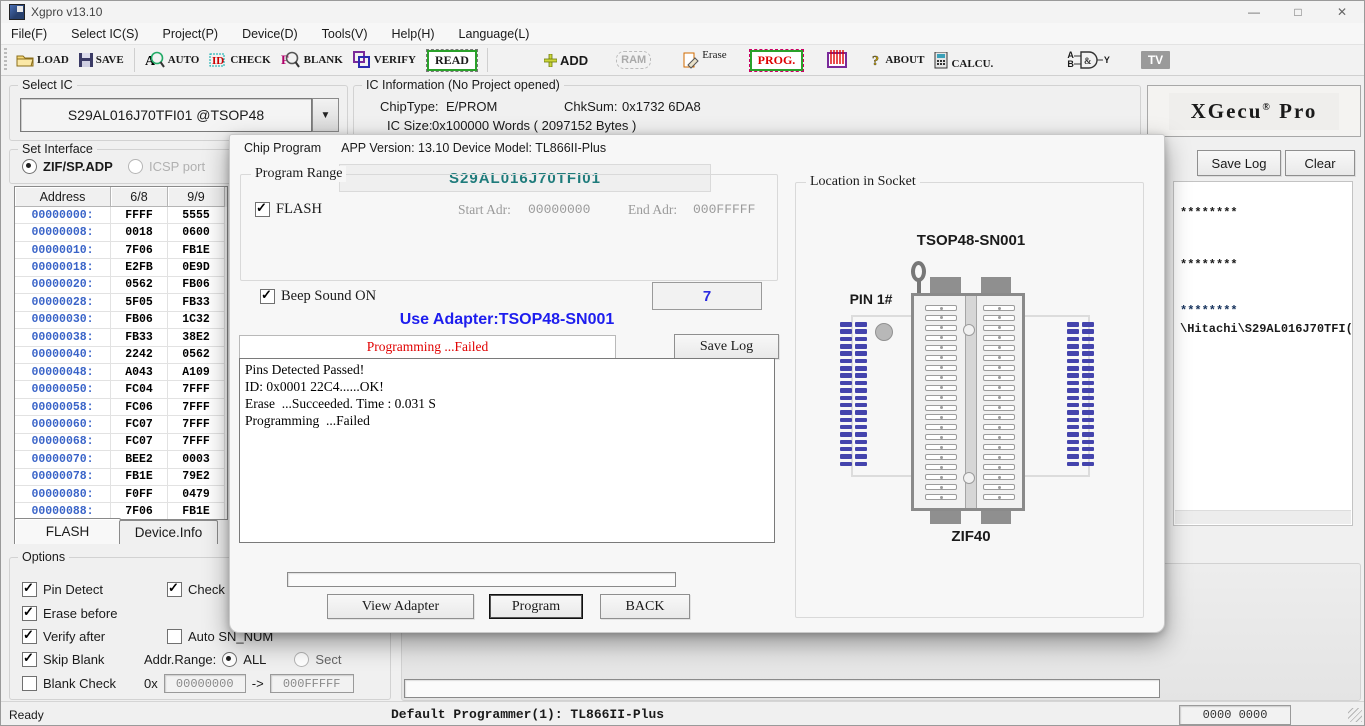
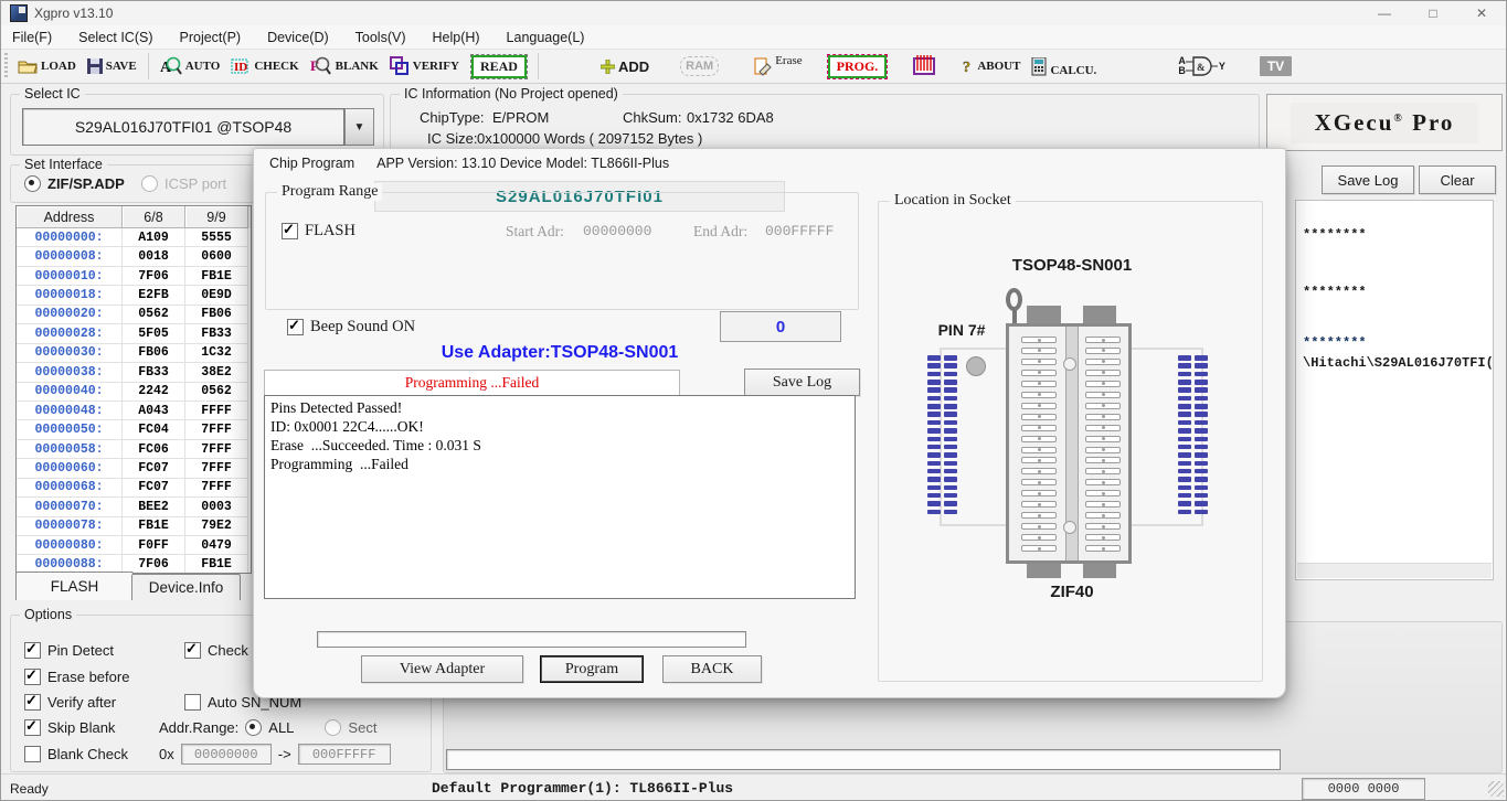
  Xgpro v13.10
  —
  □
  ✕
  File(F)
  Select IC(S)
  Project(P)
  Device(D)
  Tools(V)
  Help(H)
  Language(L)
  LOAD
  SAVE
  A
  AUTO
  ID
  CHECK
  F
  BLANK
  VERIFY
  READ
  ADD
  RAM
  Erase
  PROG.
  ?
  ABOUT
  CALCU.
  A
  B
  &
  Y
  TV
  Select IC
  S29AL016J70TFI01 @TSOP48
  ▼
  IC Information (No Project opened)
  ChipType:
  E/PROM
  ChkSum:
  0x1732 6DA8
  IC Size:
  0x100000 Words ( 2097152 Bytes )
  XGecu® Pro
  Set Interface
  ZIF/SP.ADP
  ICSP port
  Address
  6/8
  9/9
  00000000:
- FFFF
+ A109
  5555
  00000008:
  0018
  0600
  00000010:
  7F06
  FB1E
  00000018:
  E2FB
  0E9D
  00000020:
  0562
  FB06
  00000028:
  5F05
  FB33
  00000030:
  FB06
  1C32
  00000038:
  FB33
  38E2
  00000040:
  2242
  0562
  00000048:
  A043
- A109
+ FFFF
  00000050:
  FC04
  7FFF
  00000058:
  FC06
  7FFF
  00000060:
  FC07
  7FFF
  00000068:
  FC07
  7FFF
  00000070:
  BEE2
  0003
  00000078:
  FB1E
  79E2
  00000080:
  F0FF
  0479
  00000088:
  7F06
  FB1E
  FLASH
  Device.Info
  Options
  Pin Detect
  Erase before
  Verify after
  Skip Blank
  Blank Check
  Check
  Auto SN_NUM
  Addr.Range:
  ALL
  Sect
  0x
  00000000
  ->
  000FFFFF
  Save Log
  Clear
  ********
  ********
  ********
  \Hitachi\S29AL016J70TFI(
  Ready
  Default Programmer(1): TL866II-Plus
  0000 0000
  Chip Program
  APP Version: 13.10 Device Model: TL866II-Plus
  S29AL016J70TFI01
  Program Range
  FLASH
  Start Adr:
  00000000
  End Adr:
  000FFFFF
  Beep Sound ON
- 7
+ 0
  Use Adapter:TSOP48-SN001
  Programming ...Failed
  Save Log
  Pins Detected Passed!
  ID: 0x0001 22C4......OK!
  Erase ...Succeeded. Time : 0.031 S
  Programming ...Failed
  View Adapter
  Program
  BACK
  Location in Socket
  TSOP48-SN001
- PIN 1#
+ PIN 7#
  ZIF40
